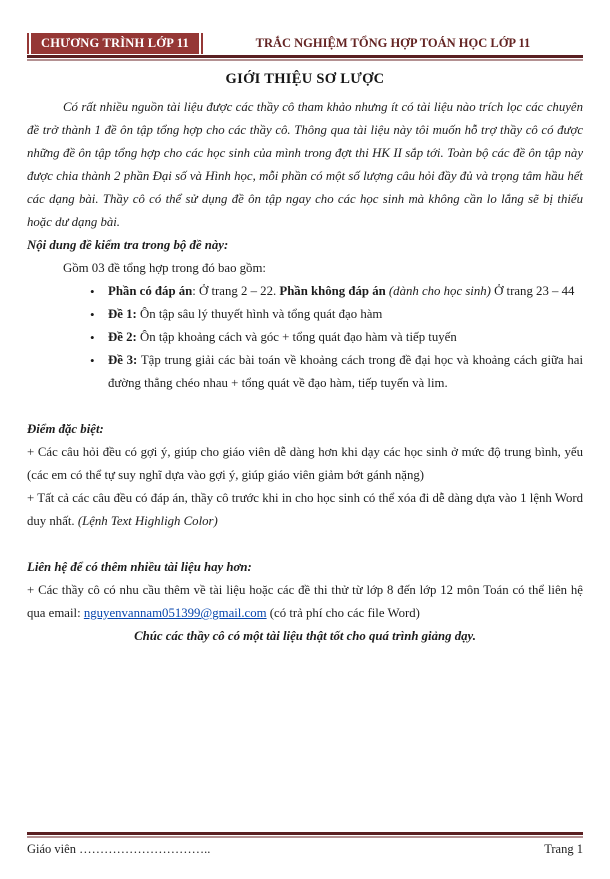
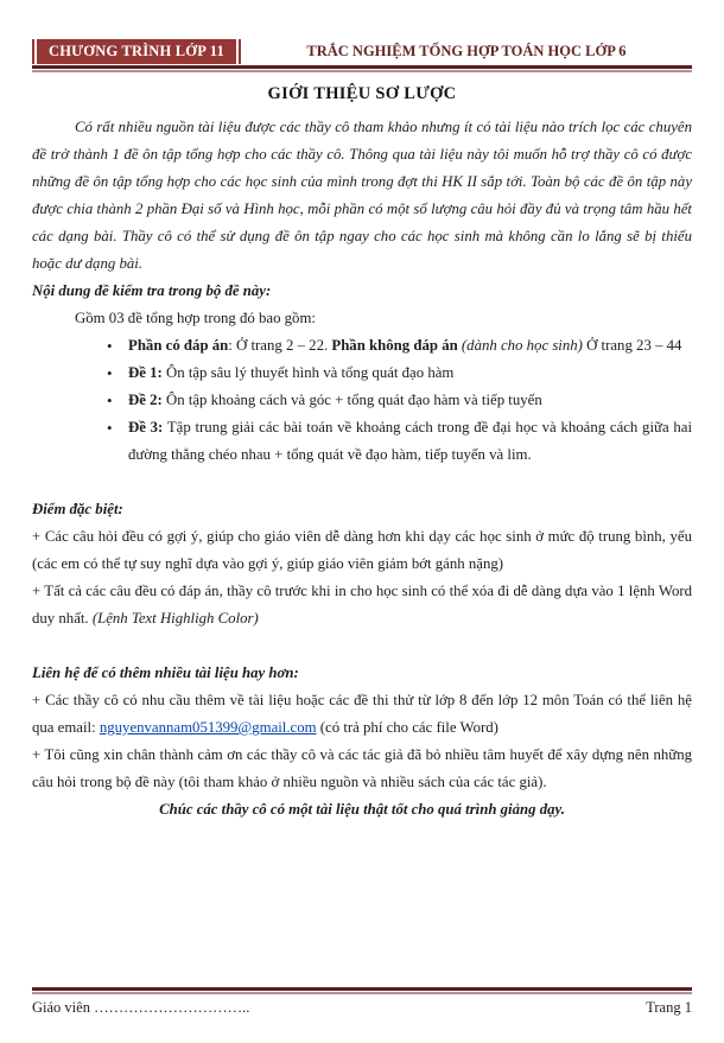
  CHƯƠNG TRÌNH LỚP 11
- TRẮC NGHIỆM TỔNG HỢP TOÁN HỌC LỚP 11
+ TRẮC NGHIỆM TỔNG HỢP TOÁN HỌC LỚP 6
  GIỚI THIỆU SƠ LƯỢC
  Có rất nhiều nguồn tài liệu được các thầy cô tham khảo nhưng ít có tài liệu nào trích lọc các chuyên đề trở thành 1 đề ôn tập tổng hợp cho các thầy cô. Thông qua tài liệu này tôi muốn hỗ trợ thầy cô có được những đề ôn tập tổng hợp cho các học sinh của mình trong đợt thi HK II sắp tới. Toàn bộ các đề ôn tập này được chia thành 2 phần Đại số và Hình học, mỗi phần có một số lượng câu hỏi đầy đủ và trọng tâm hầu hết các dạng bài. Thầy cô có thể sử dụng đề ôn tập ngay cho các học sinh mà không cần lo lắng sẽ bị thiếu hoặc dư dạng bài.
  Nội dung đề kiểm tra trong bộ đề này:
  Gồm 03 đề tổng hợp trong đó bao gồm:
  Phần có đáp án: Ở trang 2 – 22. Phần không đáp án (dành cho học sinh) Ở trang 23 – 44
  Đề 1: Ôn tập sâu lý thuyết hình và tổng quát đạo hàm
  Đề 2: Ôn tập khoảng cách và góc + tổng quát đạo hàm và tiếp tuyến
  Đề 3: Tập trung giải các bài toán về khoảng cách trong đề đại học và khoảng cách giữa hai đường thẳng chéo nhau + tổng quát về đạo hàm, tiếp tuyến và lim.
  Điểm đặc biệt:
  + Các câu hỏi đều có gợi ý, giúp cho giáo viên dễ dàng hơn khi dạy các học sinh ở mức độ trung bình, yếu (các em có thể tự suy nghĩ dựa vào gợi ý, giúp giáo viên giảm bớt gánh nặng)
  + Tất cả các câu đều có đáp án, thầy cô trước khi in cho học sinh có thể xóa đi dễ dàng dựa vào 1 lệnh Word duy nhất. (Lệnh Text Highligh Color)
  Liên hệ để có thêm nhiều tài liệu hay hơn:
  + Các thầy cô có nhu cầu thêm về tài liệu hoặc các đề thi thử từ lớp 8 đến lớp 12 môn Toán có thể liên hệ qua email: nguyenvannam051399@gmail.com (có trả phí cho các file Word)
+ + Tôi cũng xin chân thành cảm ơn các thầy cô và các tác giả đã bỏ nhiều tâm huyết để xây dựng nên những câu hỏi trong bộ đề này (tôi tham khảo ở nhiều nguồn và nhiều sách của các tác giả).
  Chúc các thầy cô có một tài liệu thật tốt cho quá trình giảng dạy.
  Giáo viên …………………………..
  Trang 1
